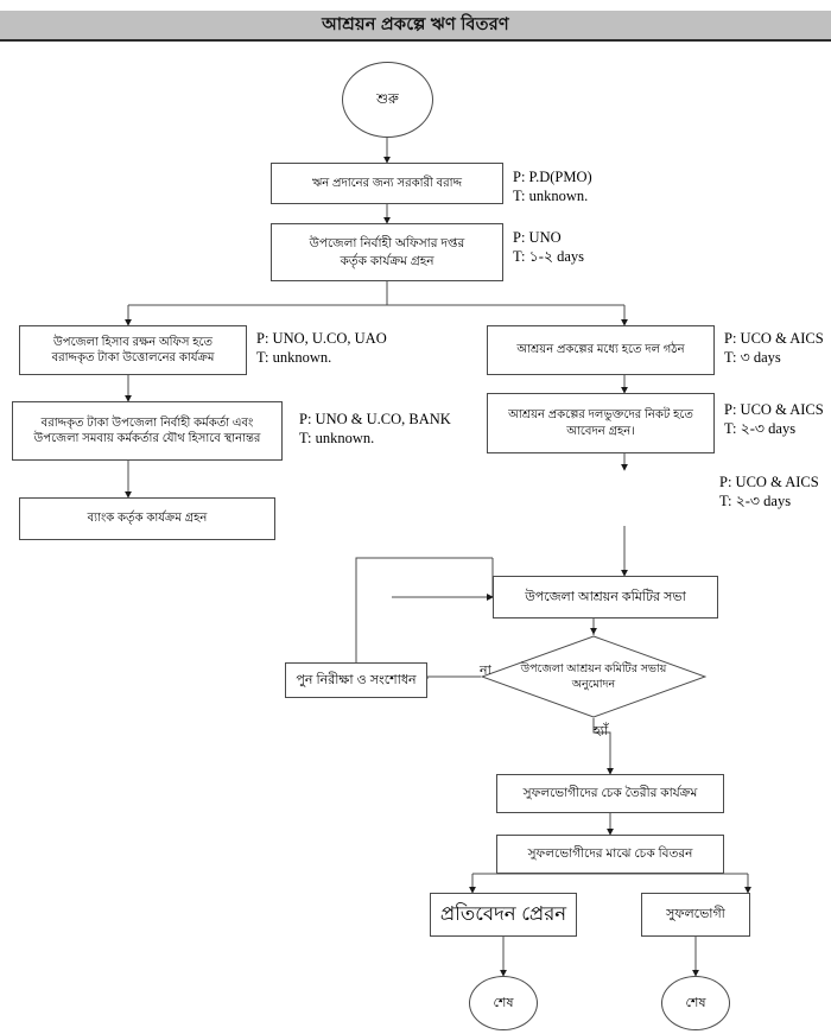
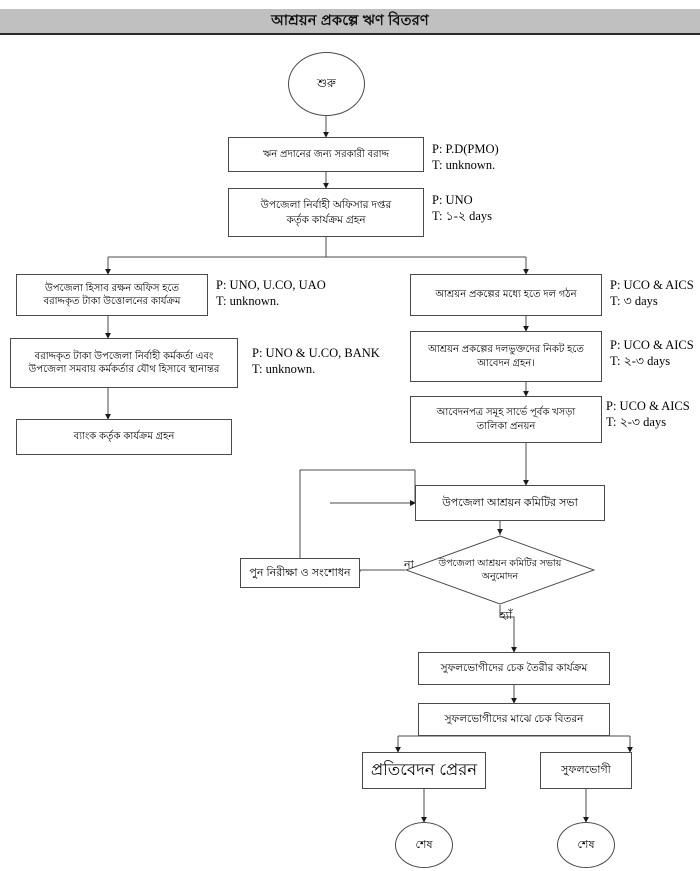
  আশ্রয়ন প্রকল্পে ঋণ বিতরণ
  শুরু
  ঋন প্রদানের জন্য সরকারী বরাদ্দ
  উপজেলা নির্বাহী অফিসার দপ্তর
  কর্তৃক কার্যক্রম গ্রহন
  উপজেলা হিসাব রক্ষন অফিস হতে
  বরাদ্দকৃত টাকা উত্তোলনের কার্যক্রম
  বরাদ্দকৃত টাকা উপজেলা নির্বাহী কর্মকর্তা এবং
  উপজেলা সমবায় কর্মকর্তার যৌথ হিসাবে স্থানান্তর
  ব্যাংক কর্তৃক কার্যক্রম গ্রহন
  আশ্রয়ন প্রকল্পের মধ্যে হতে দল গঠন
  আশ্রয়ন প্রকল্পের দলভুক্তদের নিকট হতে
  আবেদন গ্রহন।
+ আবেদনপত্র সমূহ সার্ভে পূর্বক খসড়া
+ তালিকা প্রনয়ন
  উপজেলা আশ্রয়ন কমিটির সভা
  উপজেলা আশ্রয়ন কমিটির সভায়
  অনুমোদন
  পুন নিরীক্ষা ও সংশোধন
  সুফলভোগীদের চেক তৈরীর কার্যক্রম
  সুফলভোগীদের মাঝে চেক বিতরন
  প্রতিবেদন প্রেরন
  সুফলভোগী
  শেষ
  শেষ
  P: P.D(PMO)
  T: unknown.
  P: UNO
  T: ১-২ days
  P: UNO, U.CO, UAO
  T: unknown.
  P: UNO & U.CO, BANK
  T: unknown.
  P: UCO & AICS
  T: ৩ days
  P: UCO & AICS
  T: ২-৩ days
  P: UCO & AICS
  T: ২-৩ days
  না
  হ্যাঁ
